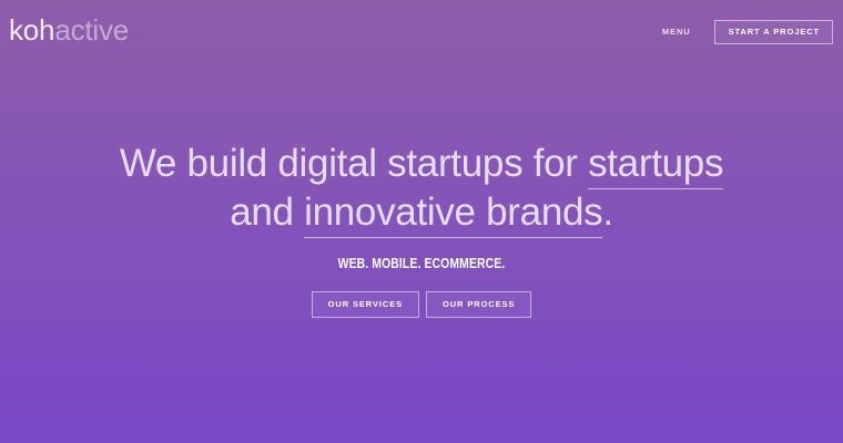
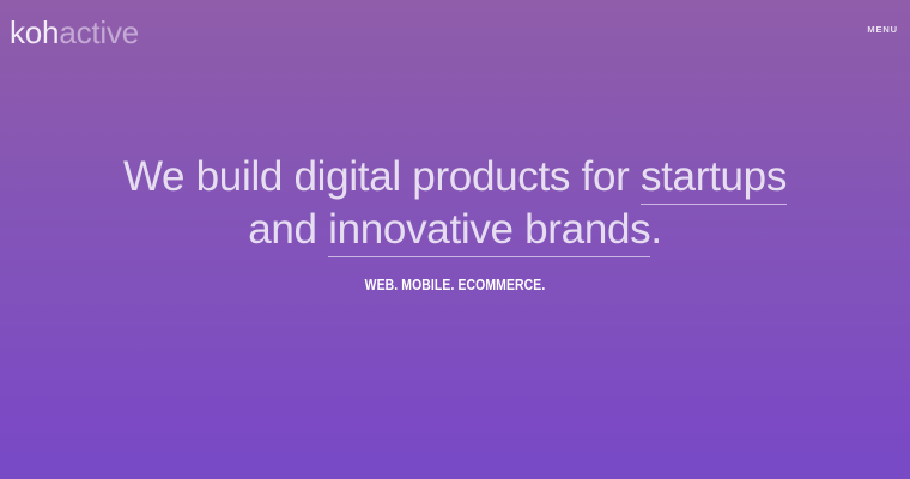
  kohactive
  MENU
- START A PROJECT
- We build digital startups for startups and innovative brands.
+ We build digital products for startups and innovative brands.
  WEB. MOBILE. ECOMMERCE.
- OUR SERVICES
- OUR PROCESS
